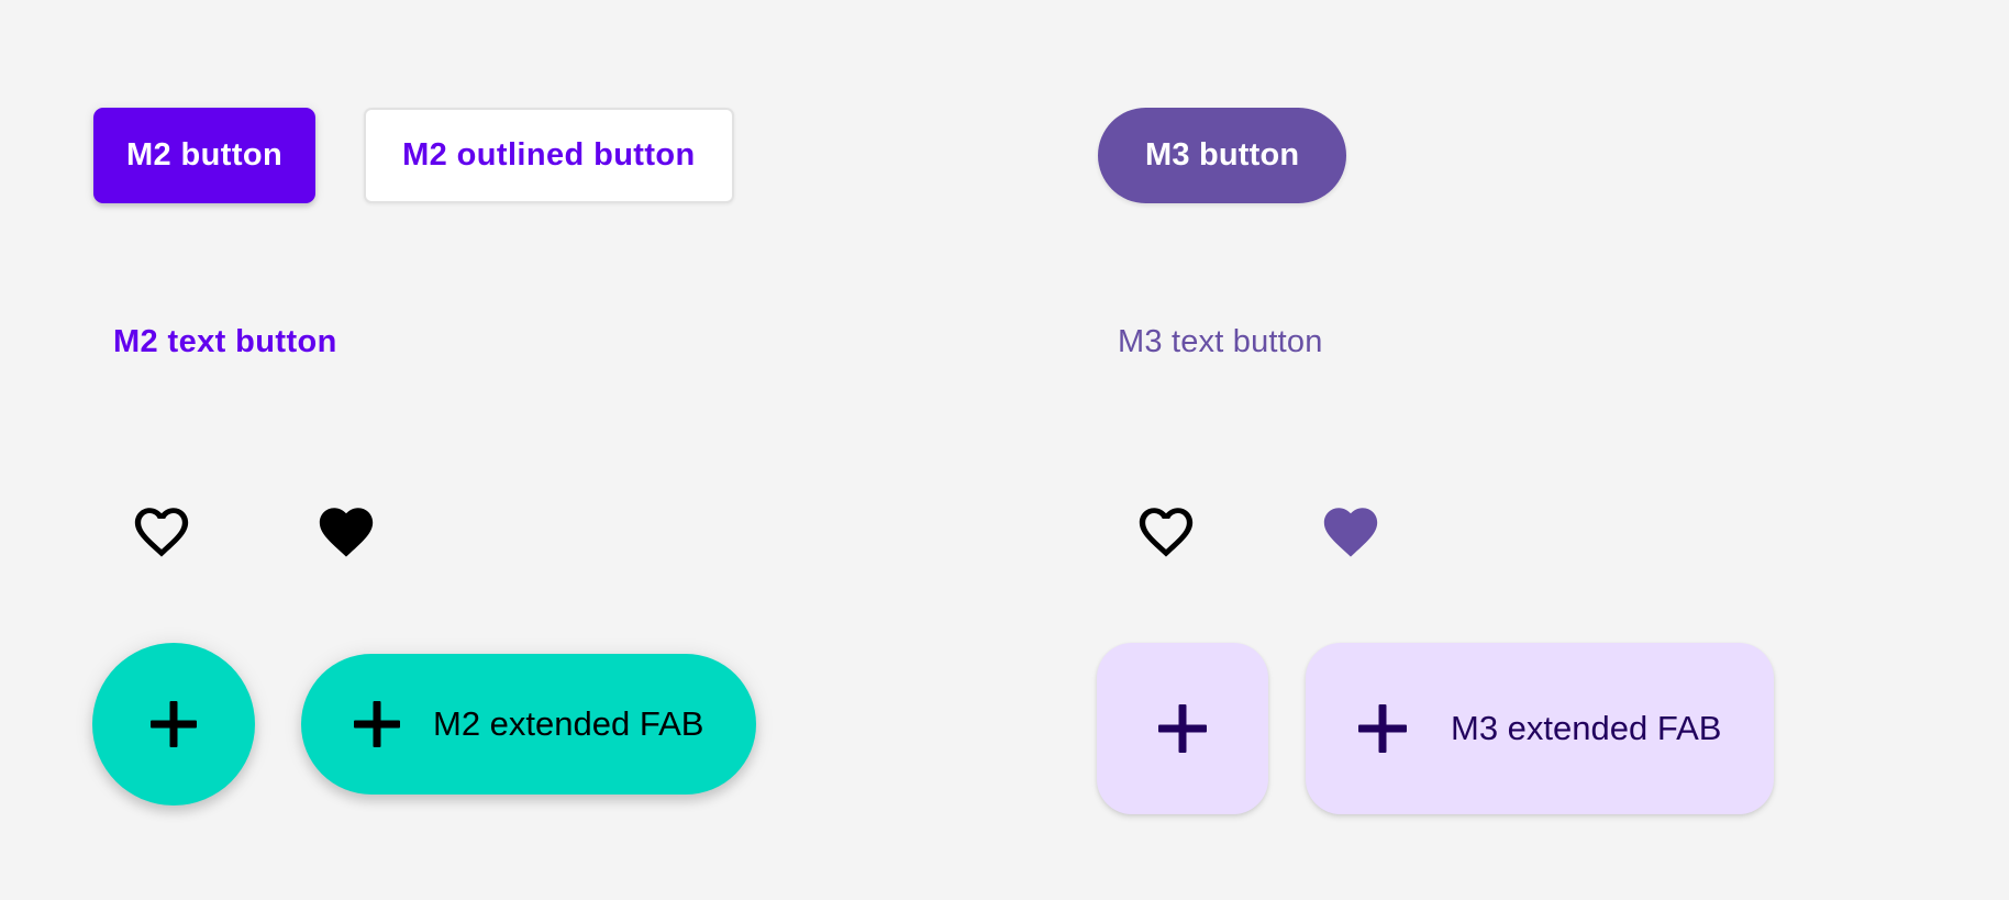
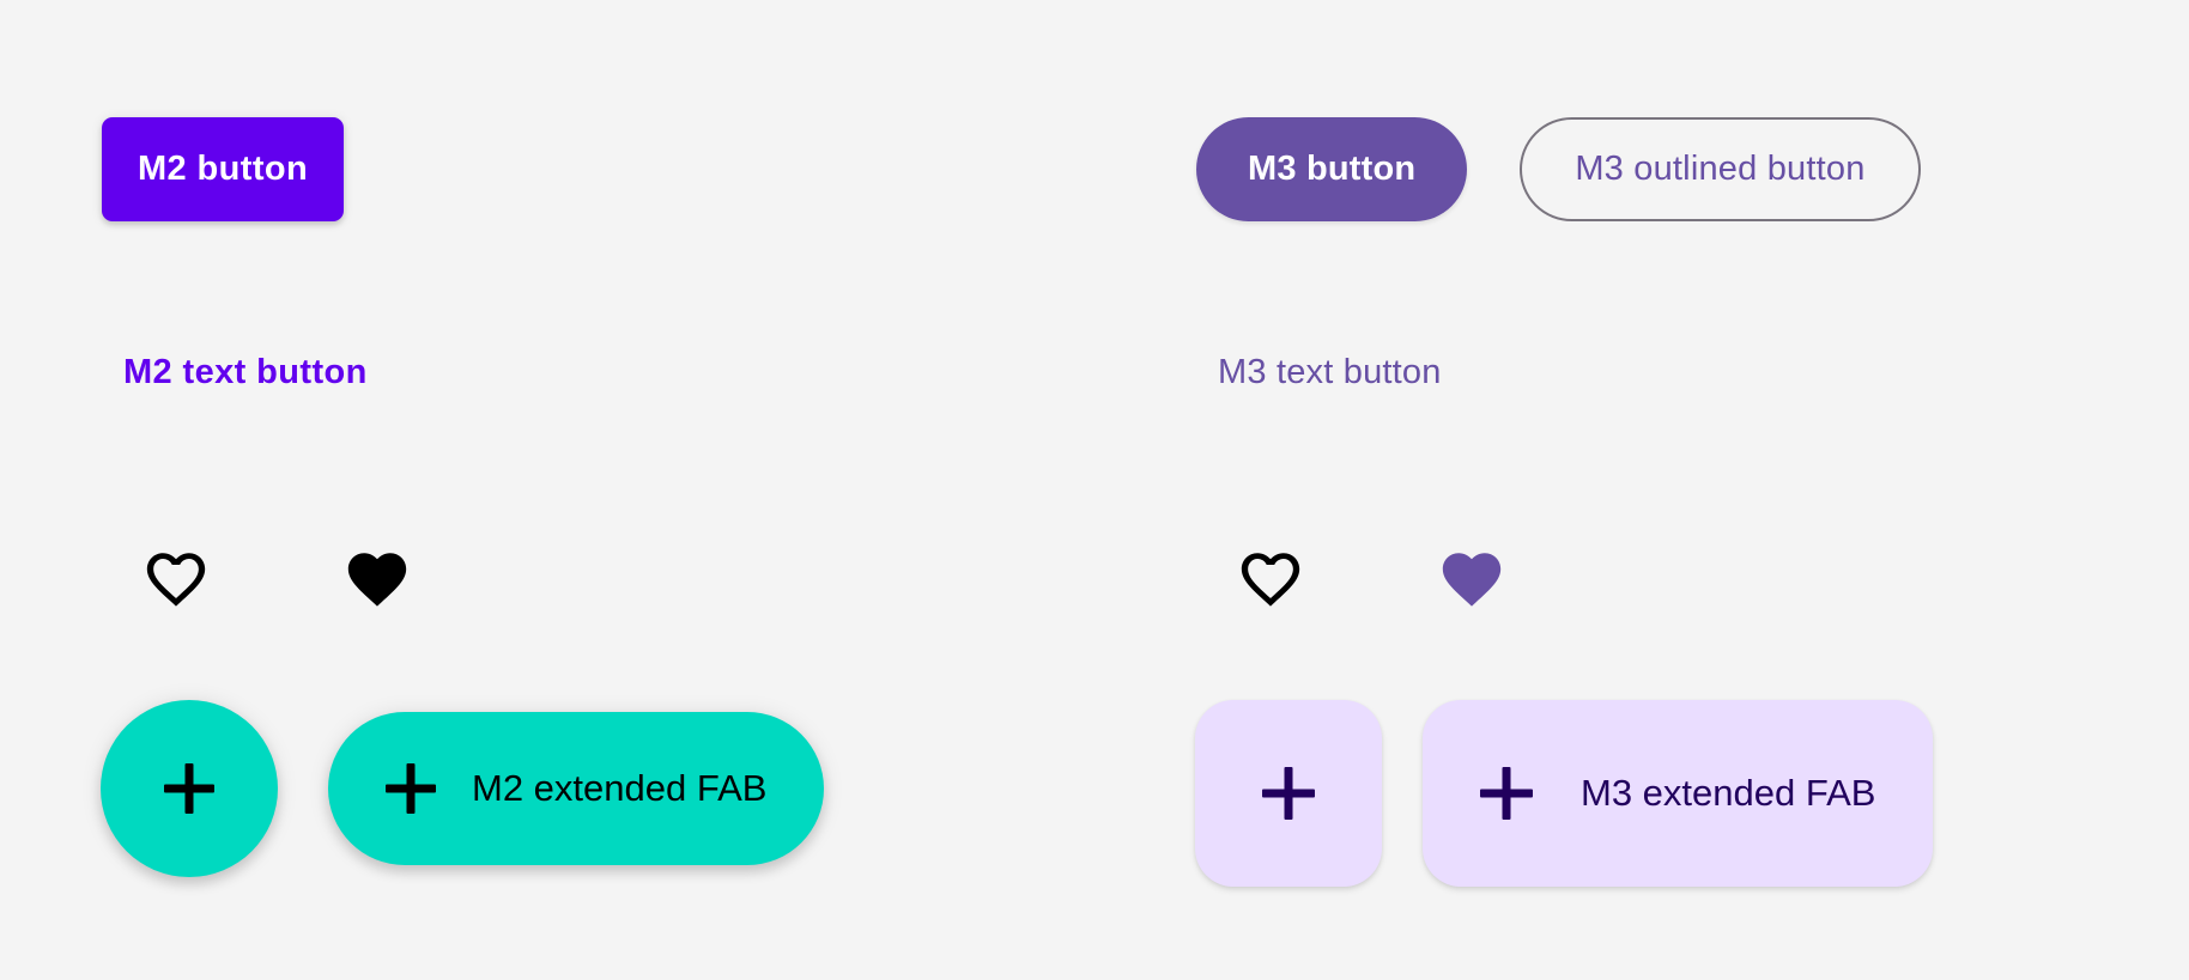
  M2 button
- M2 outlined button
  M2 text button
  M2 extended FAB
  M3 button
+ M3 outlined button
  M3 text button
  M3 extended FAB
